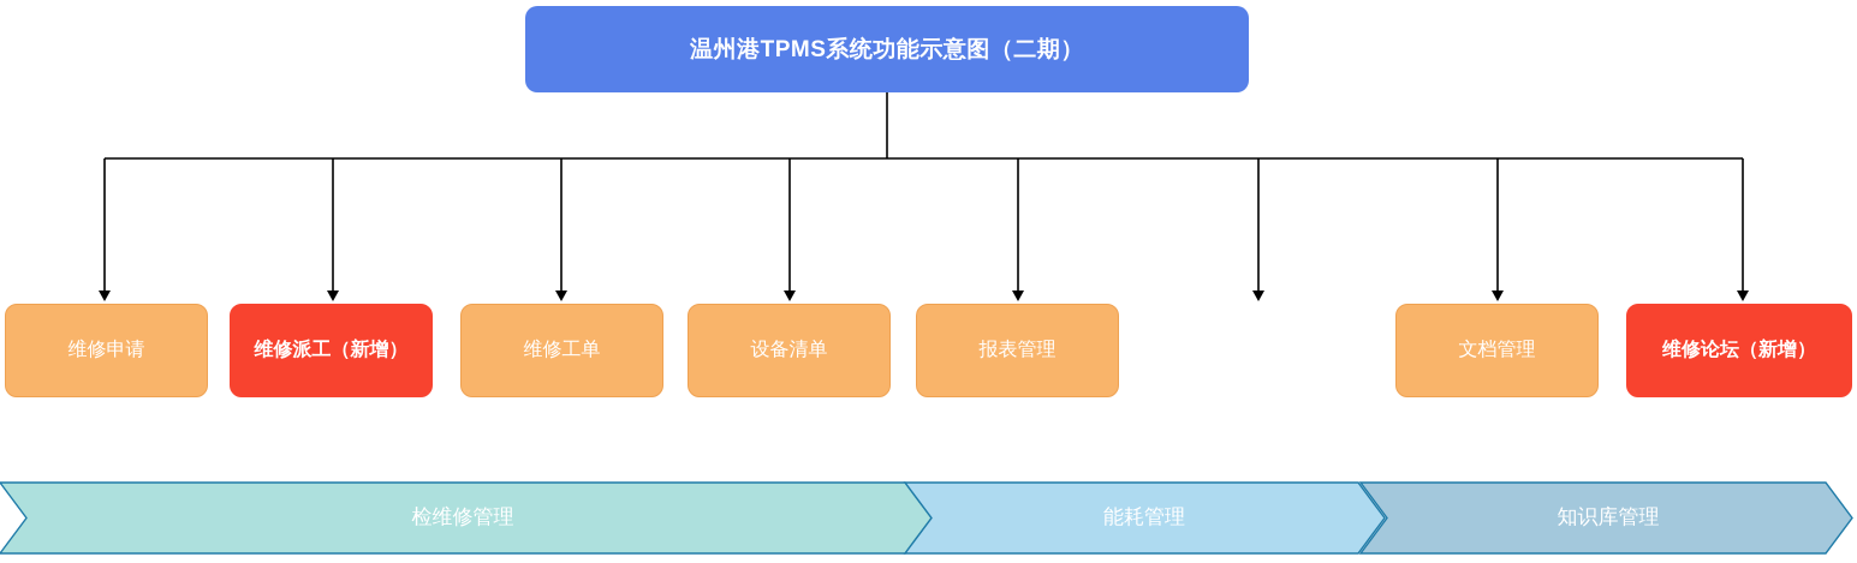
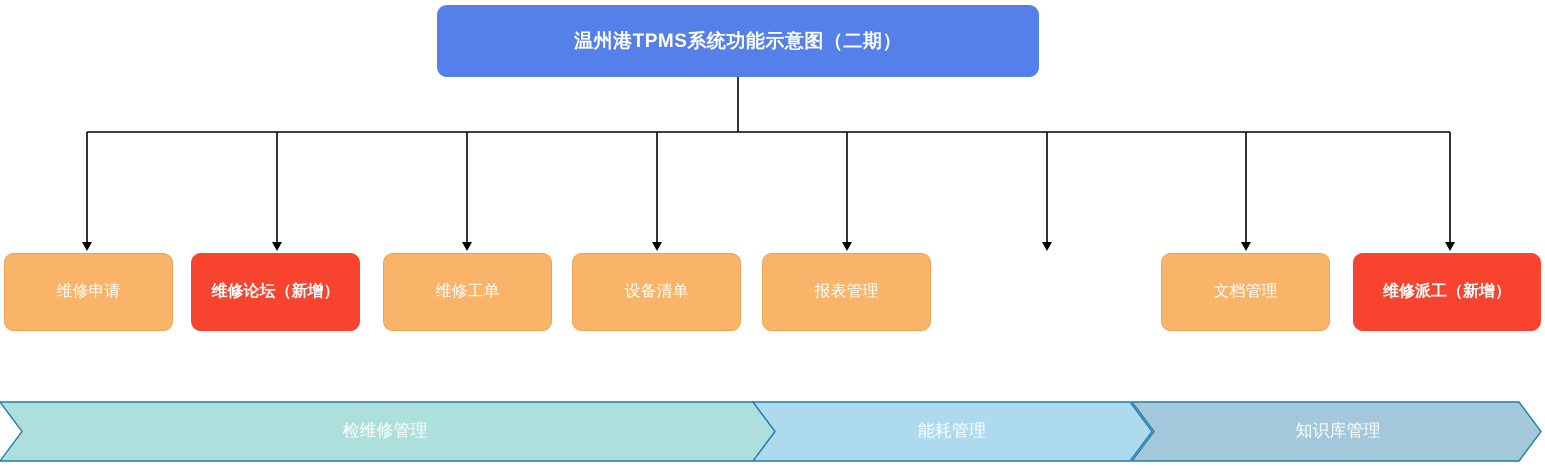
  温州港TPMS系统功能示意图（二期）
  维修申请
- 维修派工（新增）
+ 维修论坛（新增）
  维修工单
  设备清单
  报表管理
  文档管理
- 维修论坛（新增）
+ 维修派工（新增）
  检维修管理
  能耗管理
  知识库管理
